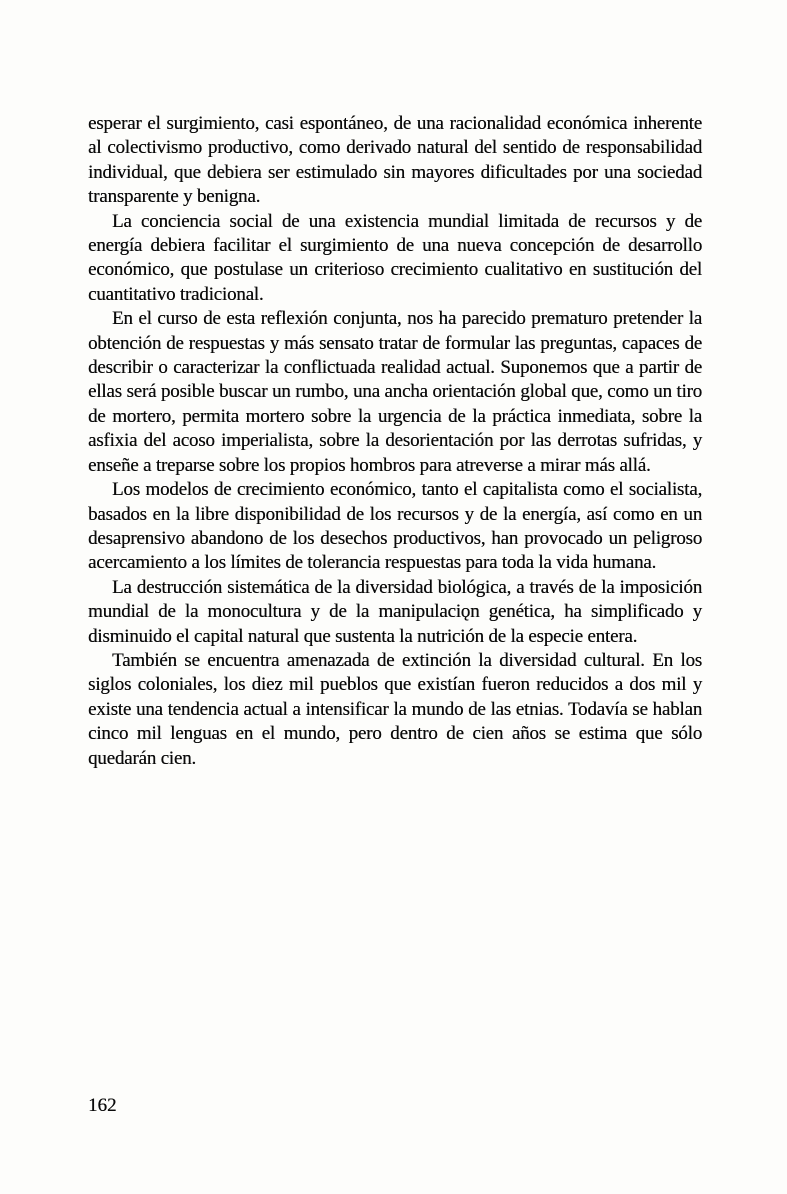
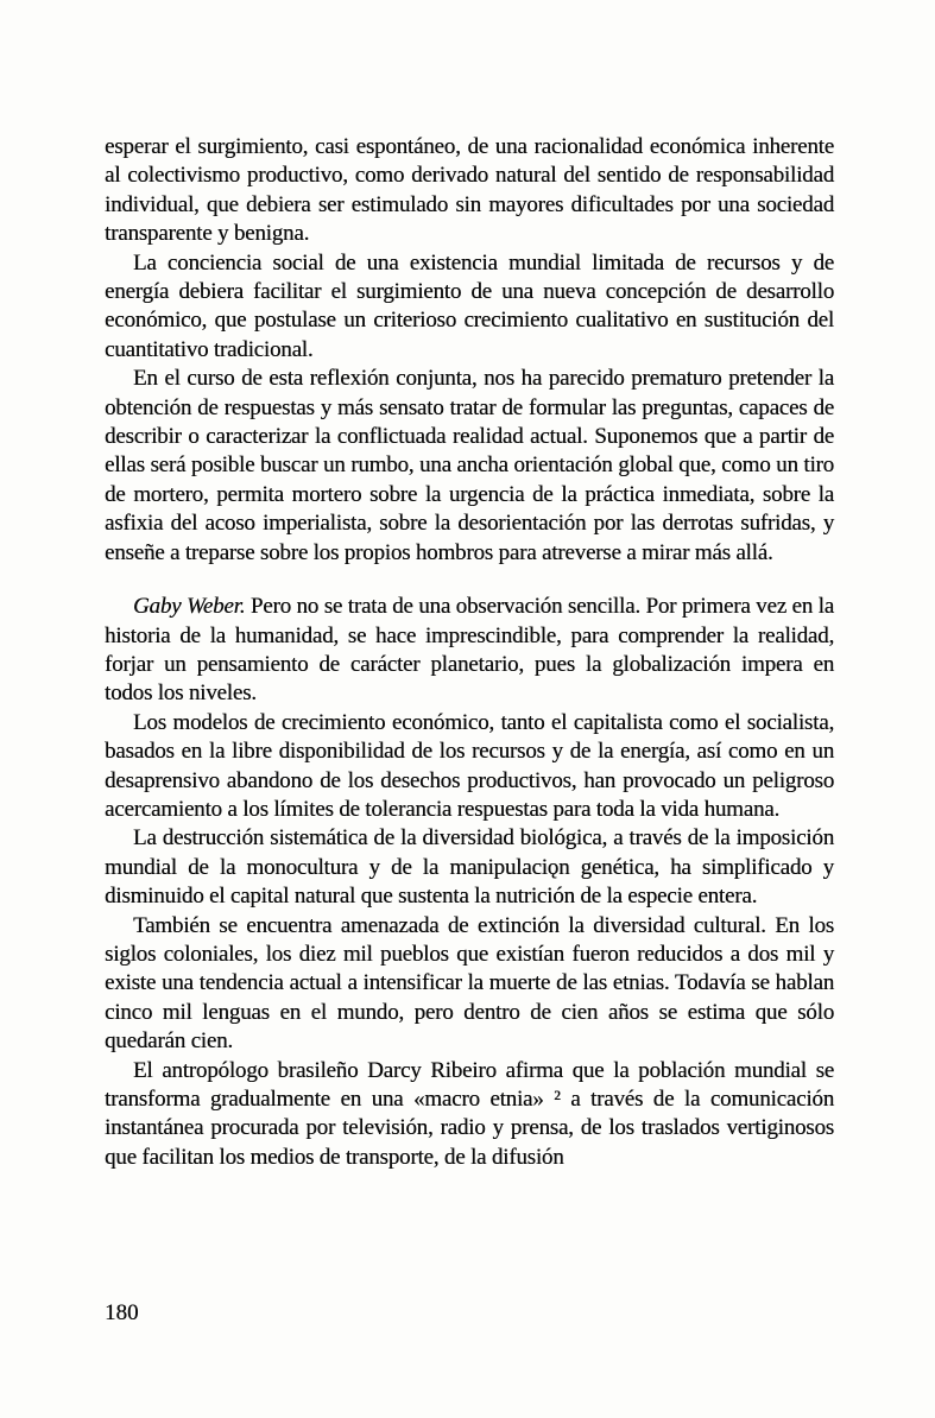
  esperar el surgimiento, casi espontáneo, de una racionalidad económica inherente al colectivismo productivo, como derivado natural del sentido de responsabilidad individual, que debiera ser estimulado sin mayores dificultades por una sociedad transparente y benigna.
  La conciencia social de una existencia mundial limitada de recursos y de energía debiera facilitar el surgimiento de una nueva concepción de desarrollo económico, que postulase un criterioso crecimiento cualitativo en sustitución del cuantitativo tradicional.
  En el curso de esta reflexión conjunta, nos ha parecido prematuro pretender la obtención de respuestas y más sensato tratar de formular las preguntas, capaces de describir o caracterizar la conflictuada realidad actual. Suponemos que a partir de ellas será posible buscar un rumbo, una ancha orientación global que, como un tiro de mortero, permita mortero sobre la urgencia de la práctica inmediata, sobre la asfixia del acoso imperialista, sobre la desorientación por las derrotas sufridas, y enseñe a treparse sobre los propios hombros para atreverse a mirar más allá.
+ Gaby Weber. Pero no se trata de una observación sencilla. Por primera vez en la historia de la humanidad, se hace imprescindible, para comprender la realidad, forjar un pensamiento de carácter planetario, pues la globalización impera en todos los niveles.
  Los modelos de crecimiento económico, tanto el capitalista como el socialista, basados en la libre disponibilidad de los recursos y de la energía, así como en un desaprensivo abandono de los desechos productivos, han provocado un peligroso acercamiento a los límites de tolerancia respuestas para toda la vida humana.
  La destrucción sistemática de la diversidad biológica, a través de la imposición mundial de la monocultura y de la manipulaciǫn genética, ha simplificado y disminuido el capital natural que sustenta la nutrición de la especie entera.
- También se encuentra amenazada de extinción la diversidad cultural. En los siglos coloniales, los diez mil pueblos que existían fueron reducidos a dos mil y existe una tendencia actual a intensificar la mundo de las etnias. Todavía se hablan cinco mil lenguas en el mundo, pero dentro de cien años se estima que sólo quedarán cien.
+ También se encuentra amenazada de extinción la diversidad cultural. En los siglos coloniales, los diez mil pueblos que existían fueron reducidos a dos mil y existe una tendencia actual a intensificar la muerte de las etnias. Todavía se hablan cinco mil lenguas en el mundo, pero dentro de cien años se estima que sólo quedarán cien.
+ El antropólogo brasileño Darcy Ribeiro afirma que la población mundial se transforma gradualmente en una «macro etnia» ² a través de la comunicación instantánea procurada por televisión, radio y prensa, de los traslados vertiginosos que facilitan los medios de transporte, de la difusión
- 162
+ 180
